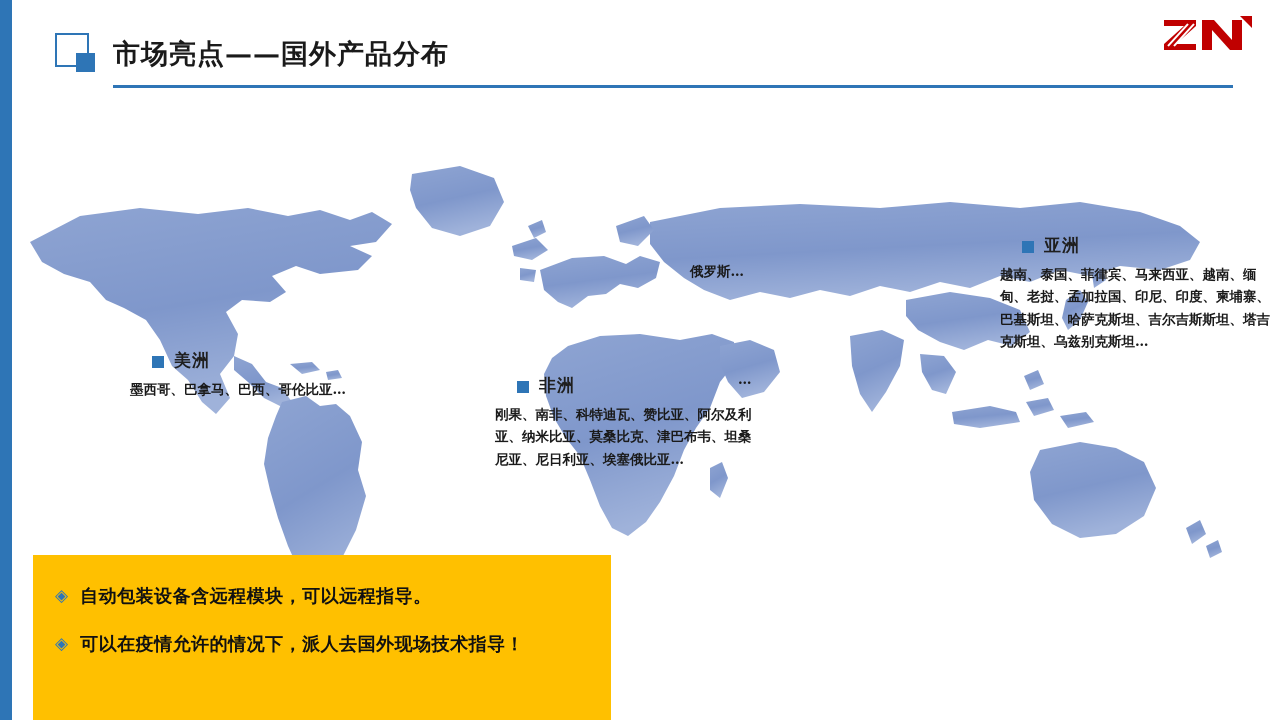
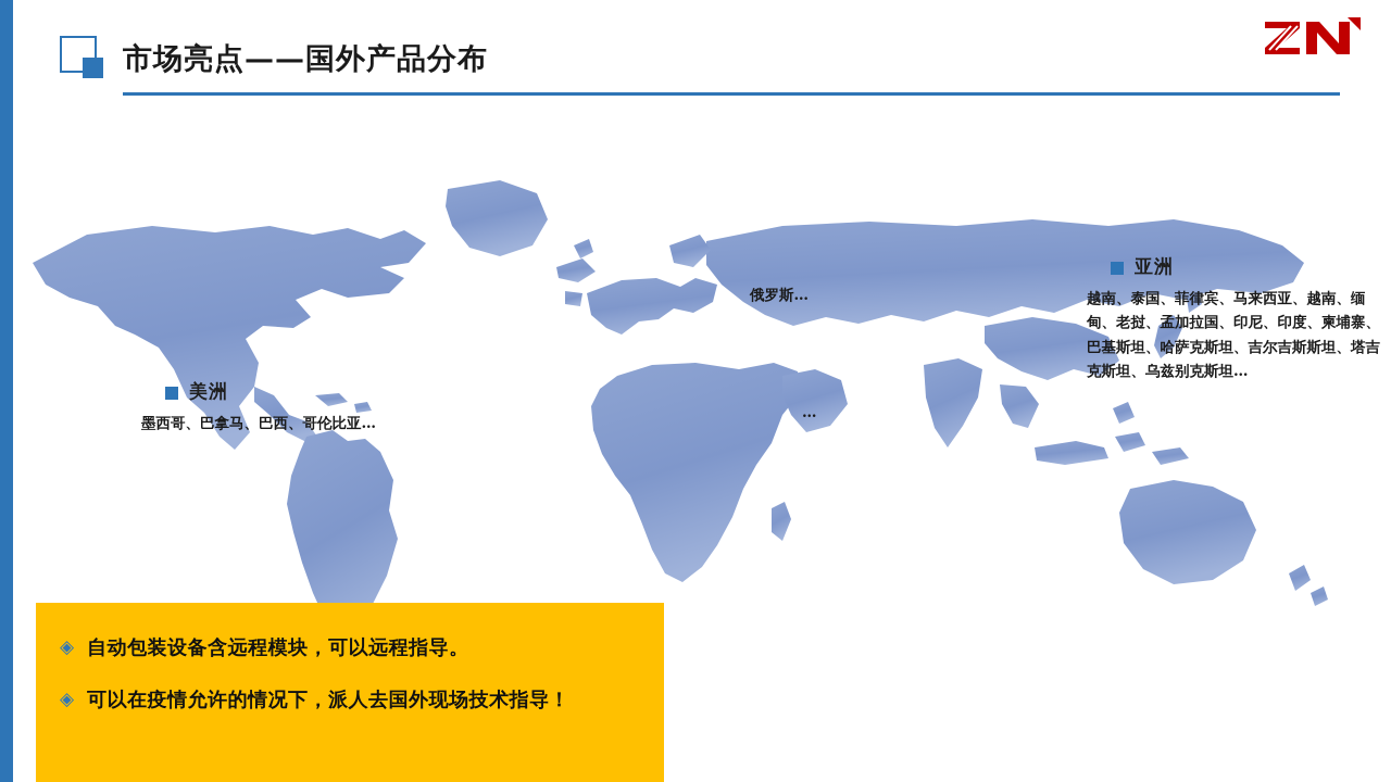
  市场亮点——国外产品分布
  美洲
  墨西哥、巴拿马、巴西、哥伦比亚…
- 非洲
- 刚果、南非、科特迪瓦、赞比亚、阿尔及利亚、纳米比亚、莫桑比克、津巴布韦、坦桑尼亚、尼日利亚、埃塞俄比亚…
  亚洲
  越南、泰国、菲律宾、马来西亚、越南、缅甸、老挝、孟加拉国、印尼、印度、柬埔寨、巴基斯坦、哈萨克斯坦、吉尔吉斯斯坦、塔吉克斯坦、乌兹别克斯坦…
  俄罗斯…
  …
  ◈
  自动包装设备含远程模块，可以远程指导。
  ◈
  可以在疫情允许的情况下，派人去国外现场技术指导！
